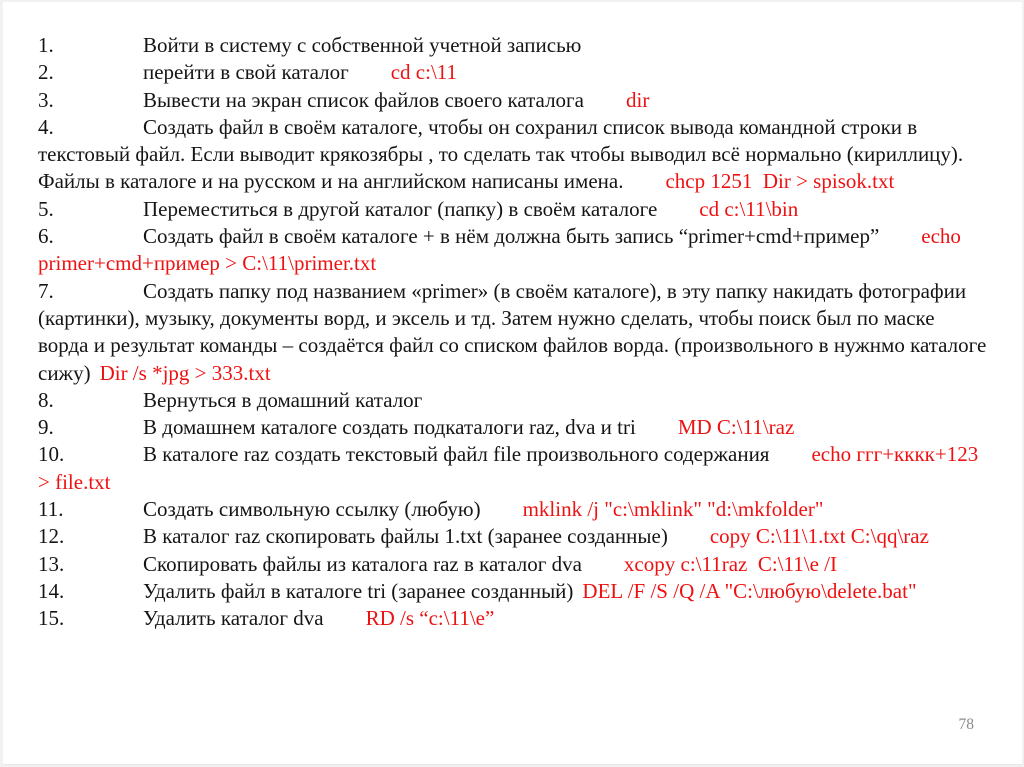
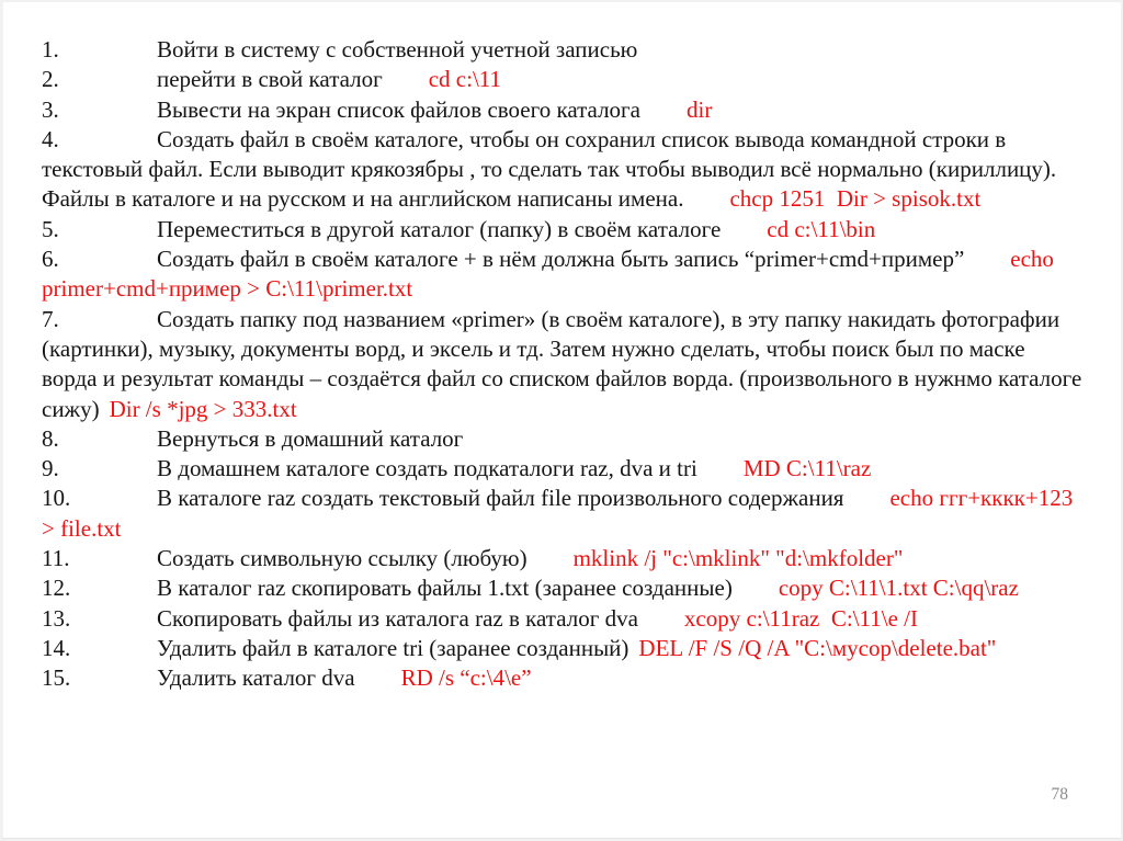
  1. Войти в систему с собственной учетной записью
  2. перейти в свой каталог cd c:\11
  3. Вывести на экран список файлов своего каталога dir
  4. Создать файл в своём каталоге, чтобы он сохранил список вывода командной строки в текстовый файл. Если выводит крякозябры , то сделать так чтобы выводил всё нормально (кириллицу). Файлы в каталоге и на русском и на английском написаны имена. chcp 1251 Dir > spisok.txt
  5. Переместиться в другой каталог (папку) в своём каталоге cd c:\11\bin
  6. Создать файл в своём каталоге + в нём должна быть запись “primer+cmd+пример” echo primer+cmd+пример > C:\11\primer.txt
  7. Создать папку под названием «primer» (в своём каталоге), в эту папку накидать фотографии (картинки), музыку, документы ворд, и эксель и тд. Затем нужно сделать, чтобы поиск был по маске ворда и результат команды – создаётся файл со списком файлов ворда. (произвольного в нужнмо каталоге сижу) Dir /s *jpg > 333.txt
  8. Вернуться в домашний каталог
  9. В домашнем каталоге создать подкаталоги raz, dva и tri MD C:\11\raz
  10. В каталоге raz создать текстовый файл file произвольного содержания echo ггг+кккк+123 > file.txt
  11. Создать символьную ссылку (любую) mklink /j "c:\mklink" "d:\mkfolder"
  12. В каталог raz скопировать файлы 1.txt (заранее созданные) copy C:\11\1.txt C:\qq\raz
  13. Скопировать файлы из каталога raz в каталог dva xcopy c:\11raz C:\11\e /I
- 14. Удалить файл в каталоге tri (заранее созданный) DEL /F /S /Q /A "C:\любую\delete.bat"
+ 14. Удалить файл в каталоге tri (заранее созданный) DEL /F /S /Q /A "C:\мусор\delete.bat"
- 15. Удалить каталог dva RD /s “c:\11\e”
+ 15. Удалить каталог dva RD /s “c:\4\e”
  78
